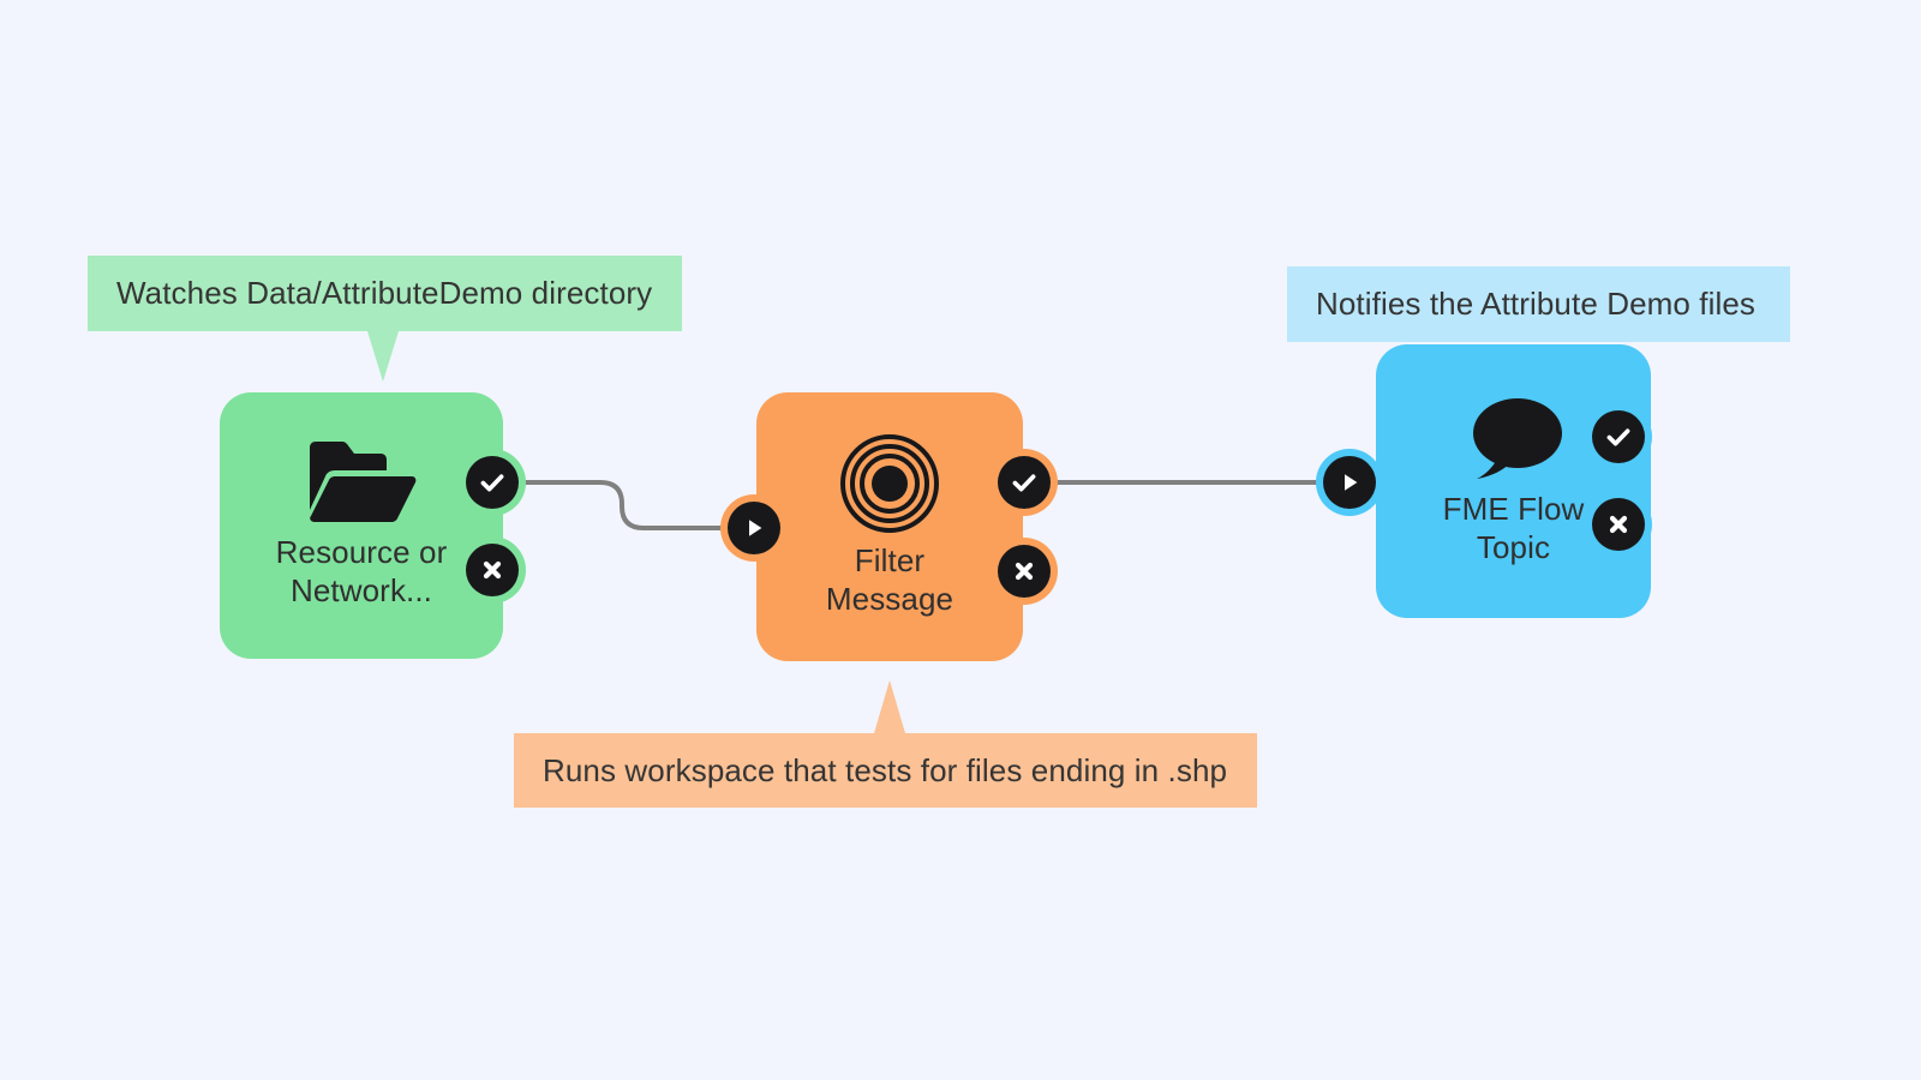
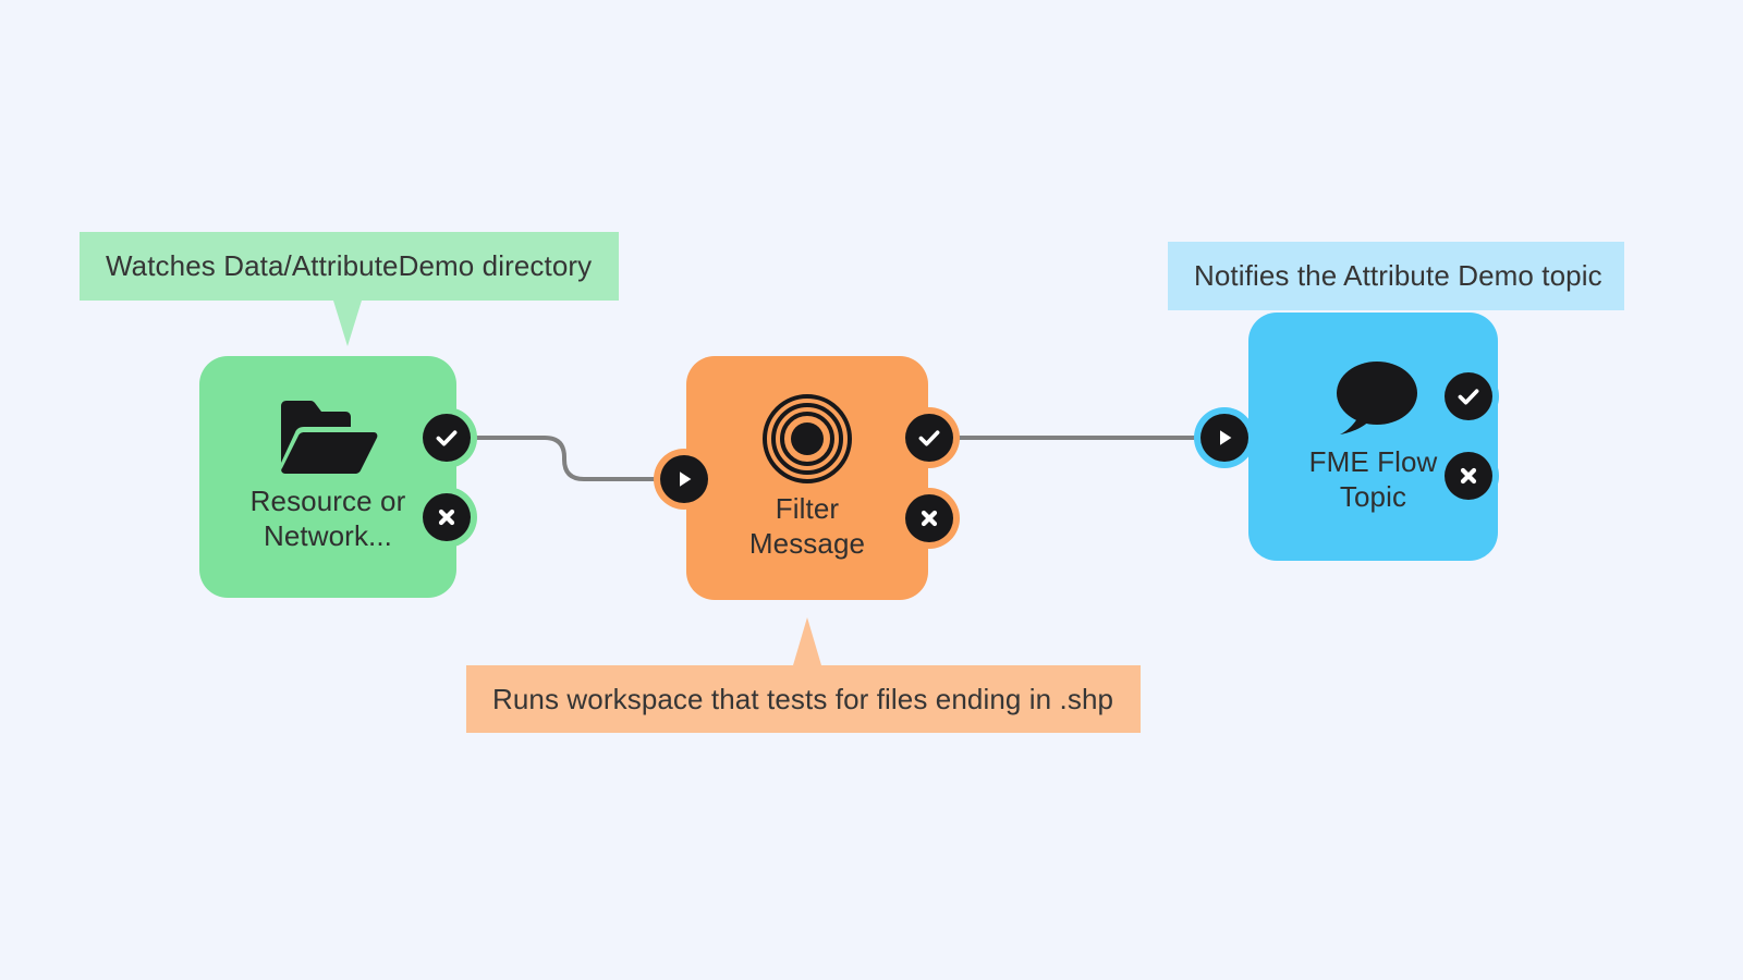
  Watches Data/AttributeDemo directory
- Notifies the Attribute Demo files
+ Notifies the Attribute Demo topic
  Runs workspace that tests for files ending in .shp
  Resource or
  Network...
  Filter
  Message
  FME Flow
  Topic
